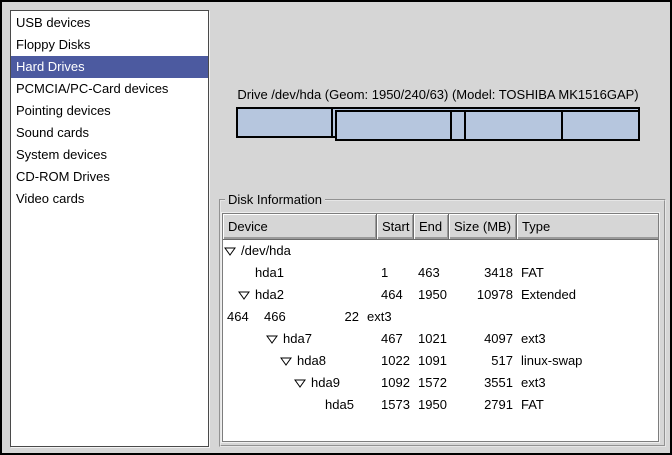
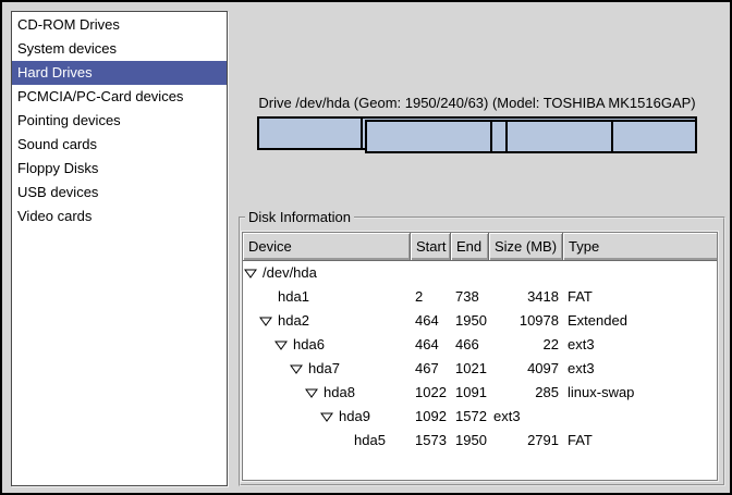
- USB devices
+ CD-ROM Drives
- Floppy Disks
+ System devices
  Hard Drives
  PCMCIA/PC-Card devices
  Pointing devices
  Sound cards
- System devices
+ Floppy Disks
- CD-ROM Drives
+ USB devices
  Video cards
  Drive /dev/hda (Geom: 1950/240/63) (Model: TOSHIBA MK1516GAP)
  Disk Information
  Device
  Start
  End
  Size (MB)
  Type
  /dev/hda
  hda1
- 1
+ 2
- 463
+ 738
  3418
  FAT
  hda2
  464
  1950
  10978
  Extended
+ hda6
  464
  466
  22
  ext3
  hda7
  467
  1021
  4097
  ext3
  hda8
  1022
  1091
- 517
+ 285
  linux-swap
  hda9
  1092
  1572
- 3551
  ext3
  hda5
  1573
  1950
  2791
  FAT
